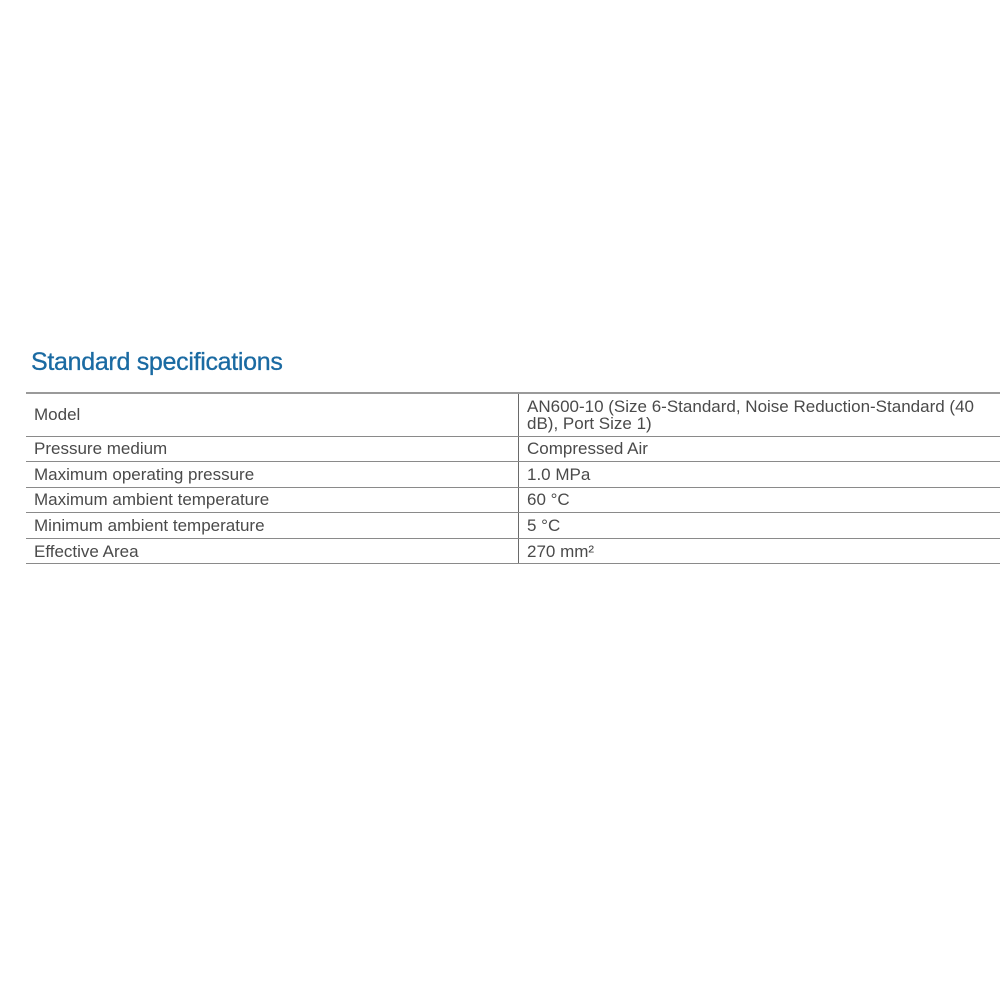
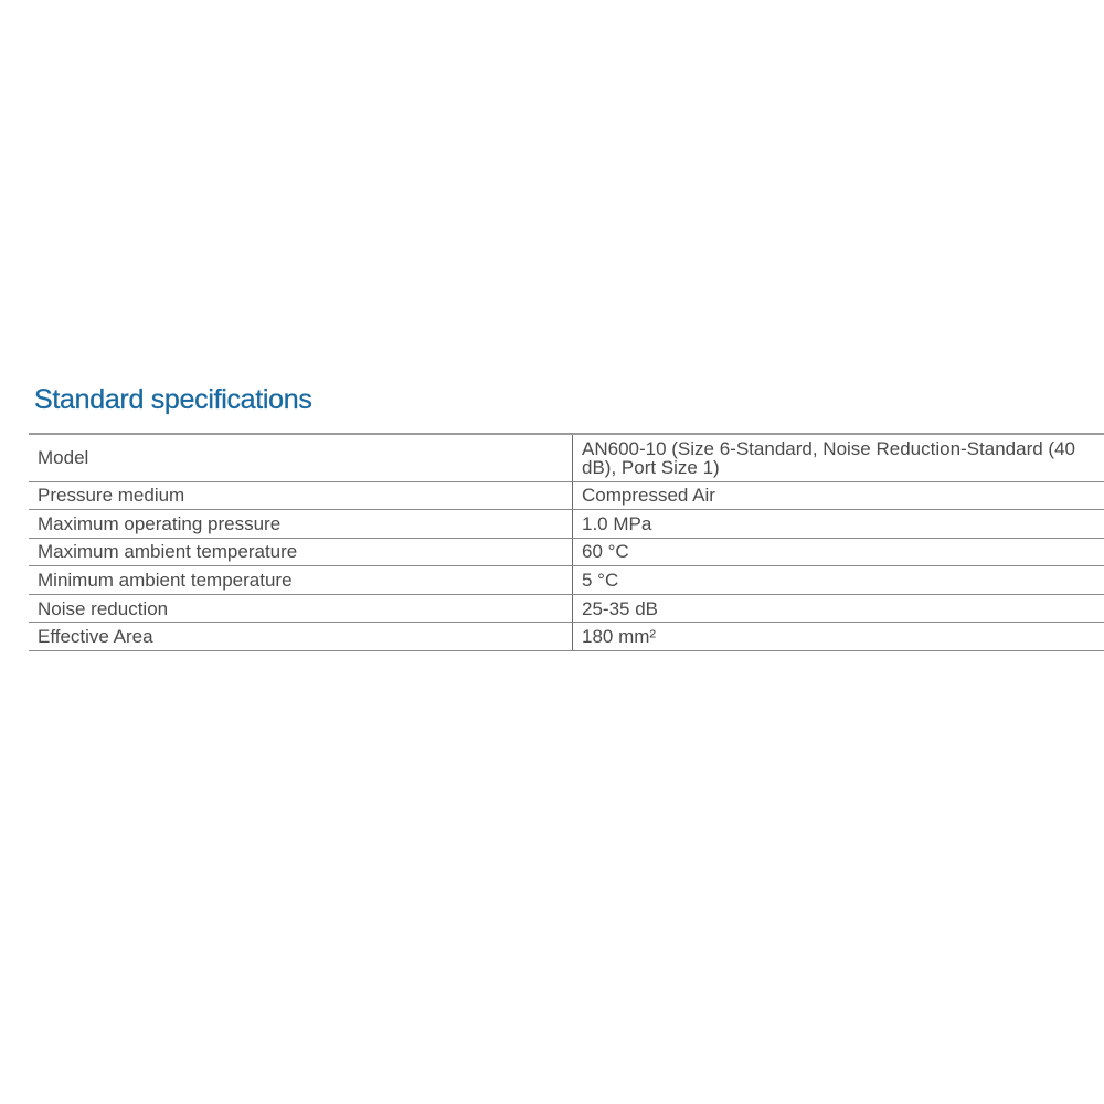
  Standard specifications
  Model	AN600-10 (Size 6-Standard, Noise Reduction-Standard (40 dB), Port Size 1)
  Pressure medium	Compressed Air
  Maximum operating pressure	1.0 MPa
  Maximum ambient temperature	60 °C
  Minimum ambient temperature	5 °C
+ Noise reduction	25-35 dB
- Effective Area	270 mm²
+ Effective Area	180 mm²
